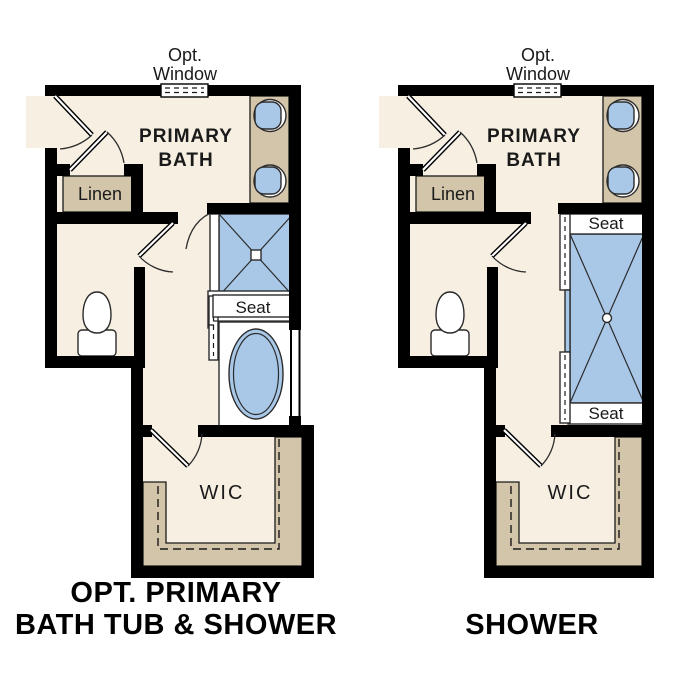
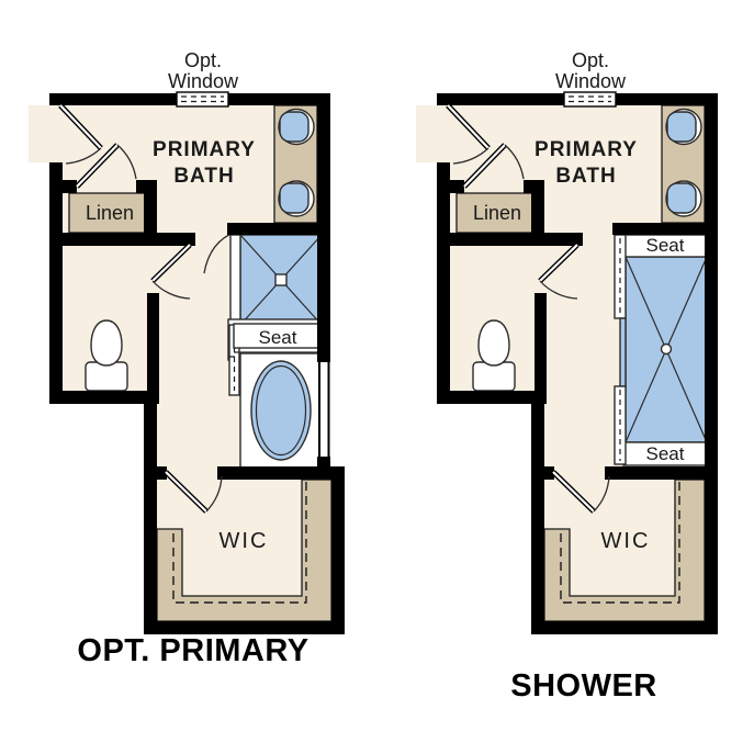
  Seat
  Opt.
  Window
  PRIMARY
  BATH
  Linen
  WIC
  OPT. PRIMARY
- BATH TUB & SHOWER
  Seat
  Seat
  Opt.
  Window
  PRIMARY
  BATH
  Linen
  WIC
  SHOWER
